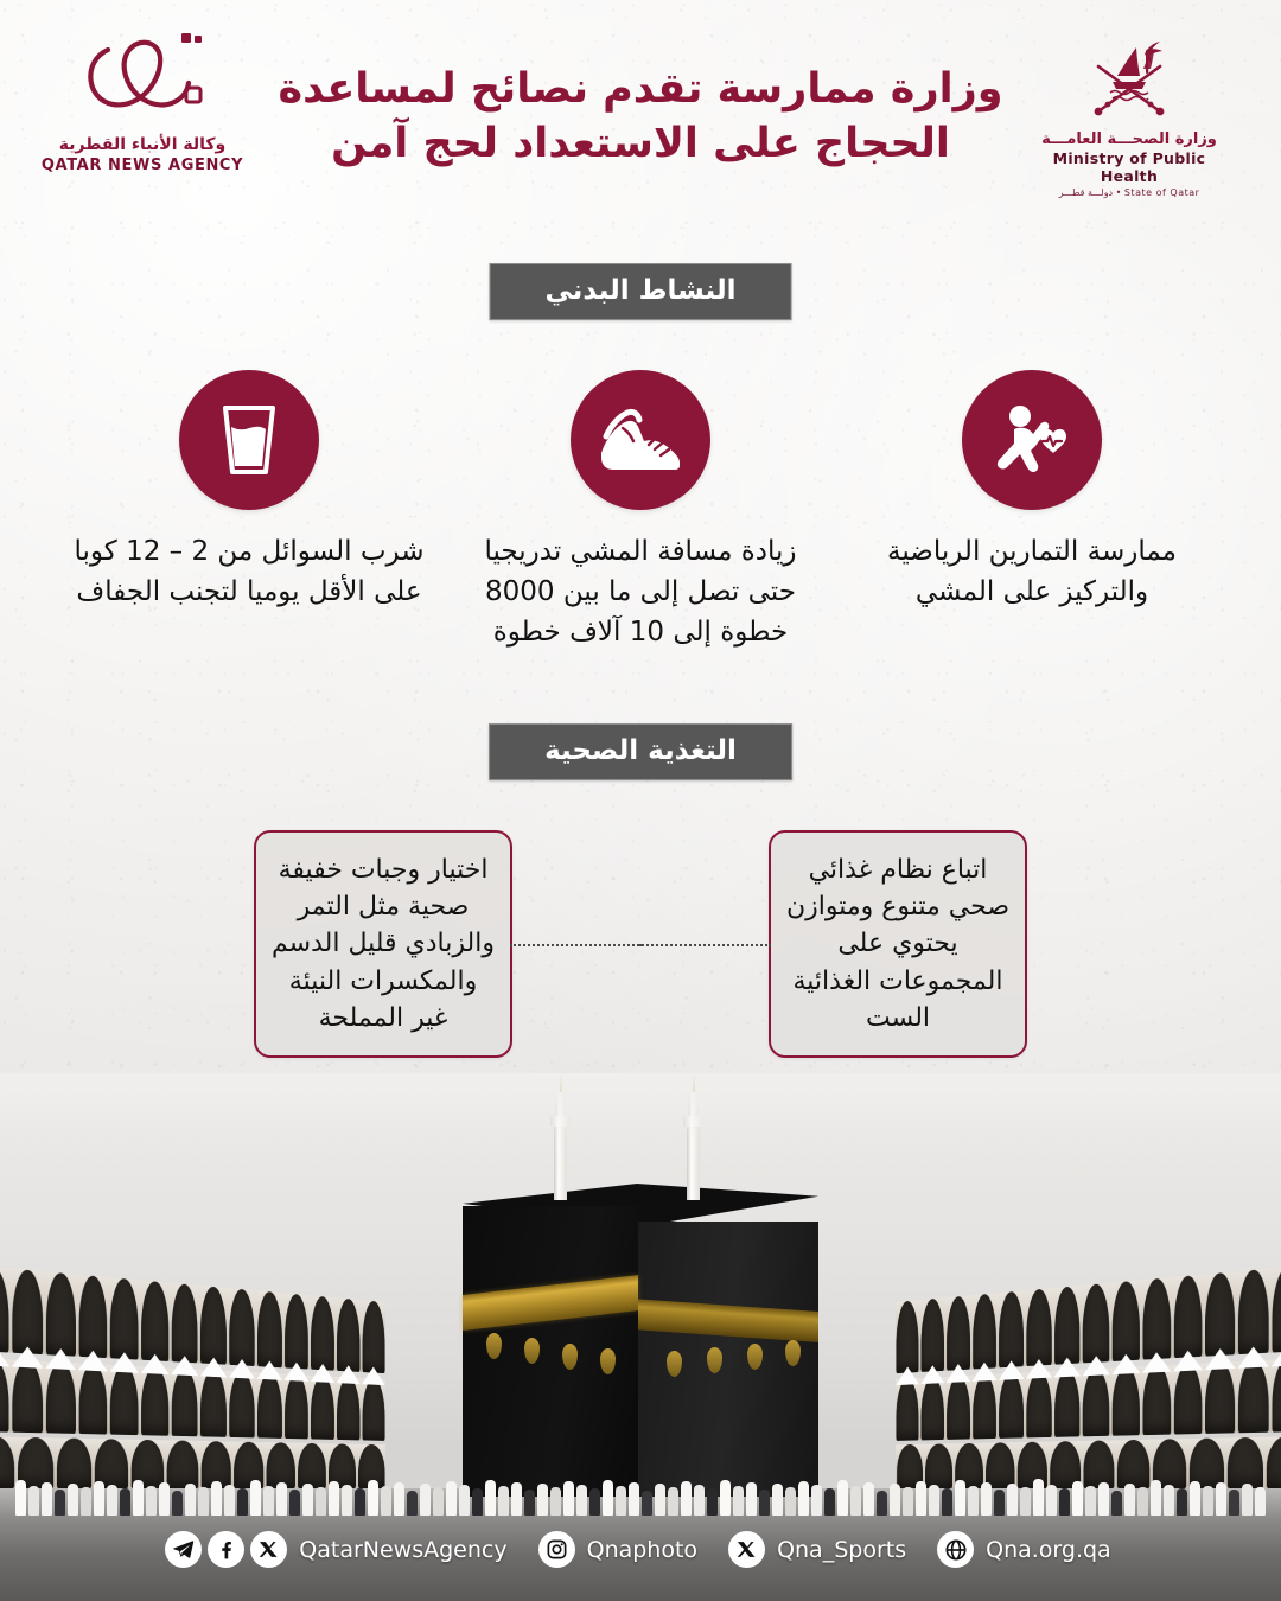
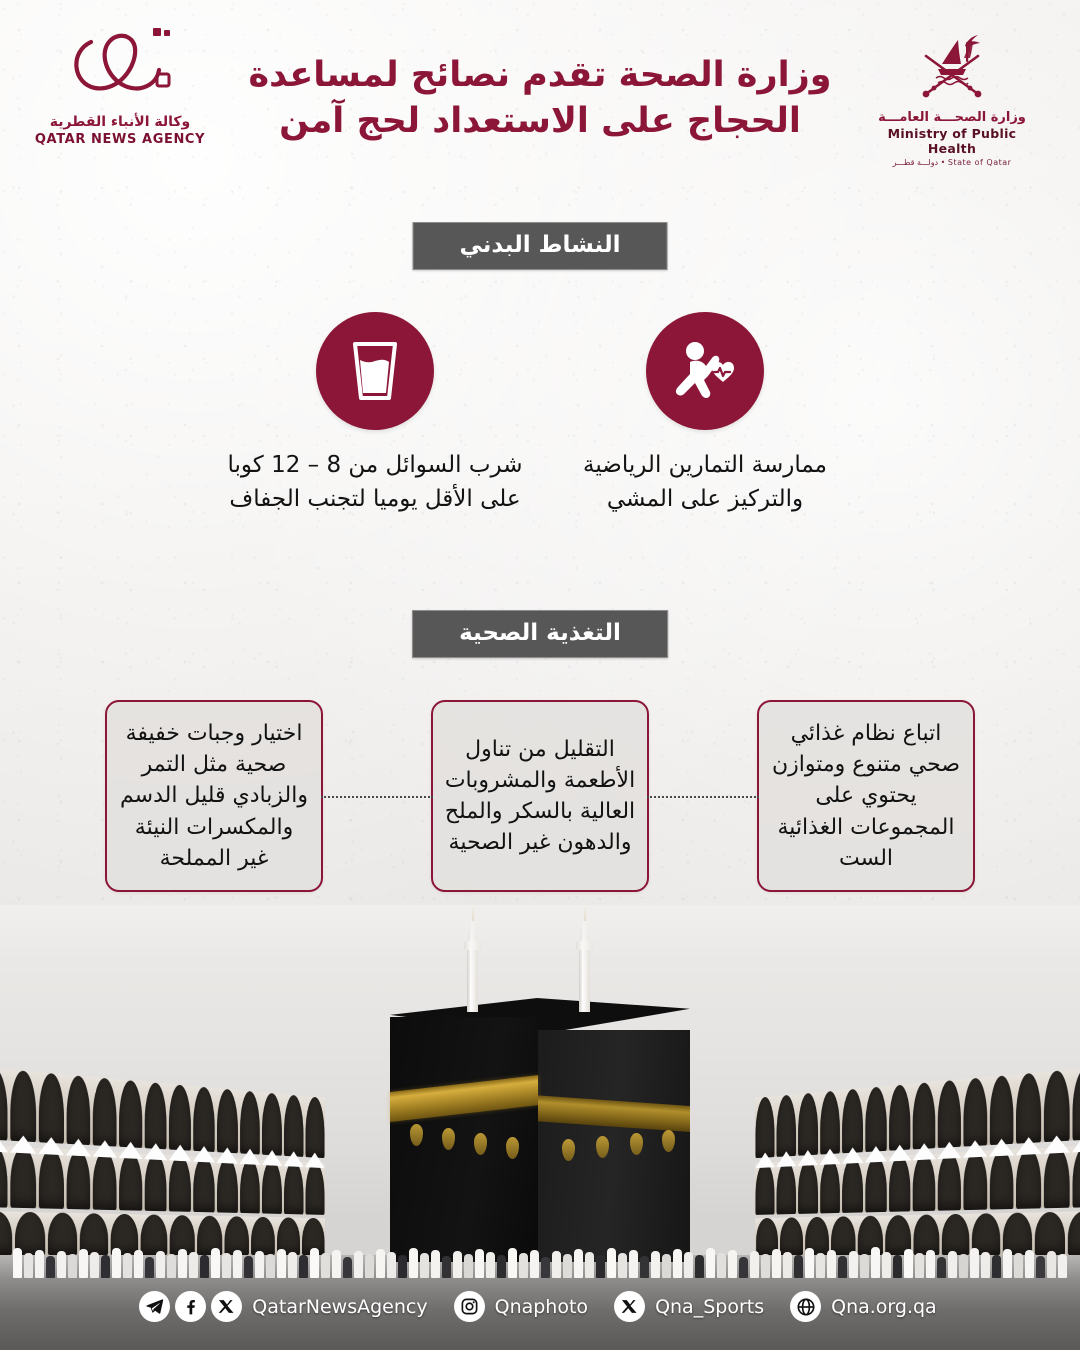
  وزارة الصحـــة العامـــة
  Ministry of Public Health
  دولـــة قطـــر • State of Qatar
- وزارة ممارسة تقدم نصائح لمساعدة
+ وزارة الصحة تقدم نصائح لمساعدة
  الحجاج على الاستعداد لحج آمن
  وكالة الأنباء القطرية
  QATAR NEWS AGENCY
  النشاط البدني
- شرب السوائل من 2 – 12 كوبا على الأقل يوميا لتجنب الجفاف
+ شرب السوائل من 8 – 12 كوبا على الأقل يوميا لتجنب الجفاف
- زيادة مسافة المشي تدريجيا حتى تصل إلى ما بين 8000 خطوة إلى 10 آلاف خطوة
  ممارسة التمارين الرياضية والتركيز على المشي
  التغذية الصحية
  اختيار وجبات خفيفة صحية مثل التمر والزبادي قليل الدسم والمكسرات النيئة غير المملحة
+ التقليل من تناول الأطعمة والمشروبات العالية بالسكر والملح والدهون غير الصحية
  اتباع نظام غذائي صحي متنوع ومتوازن يحتوي على المجموعات الغذائية الست
  QatarNewsAgency
  Qnaphoto
  Qna_Sports
  Qna.org.qa
